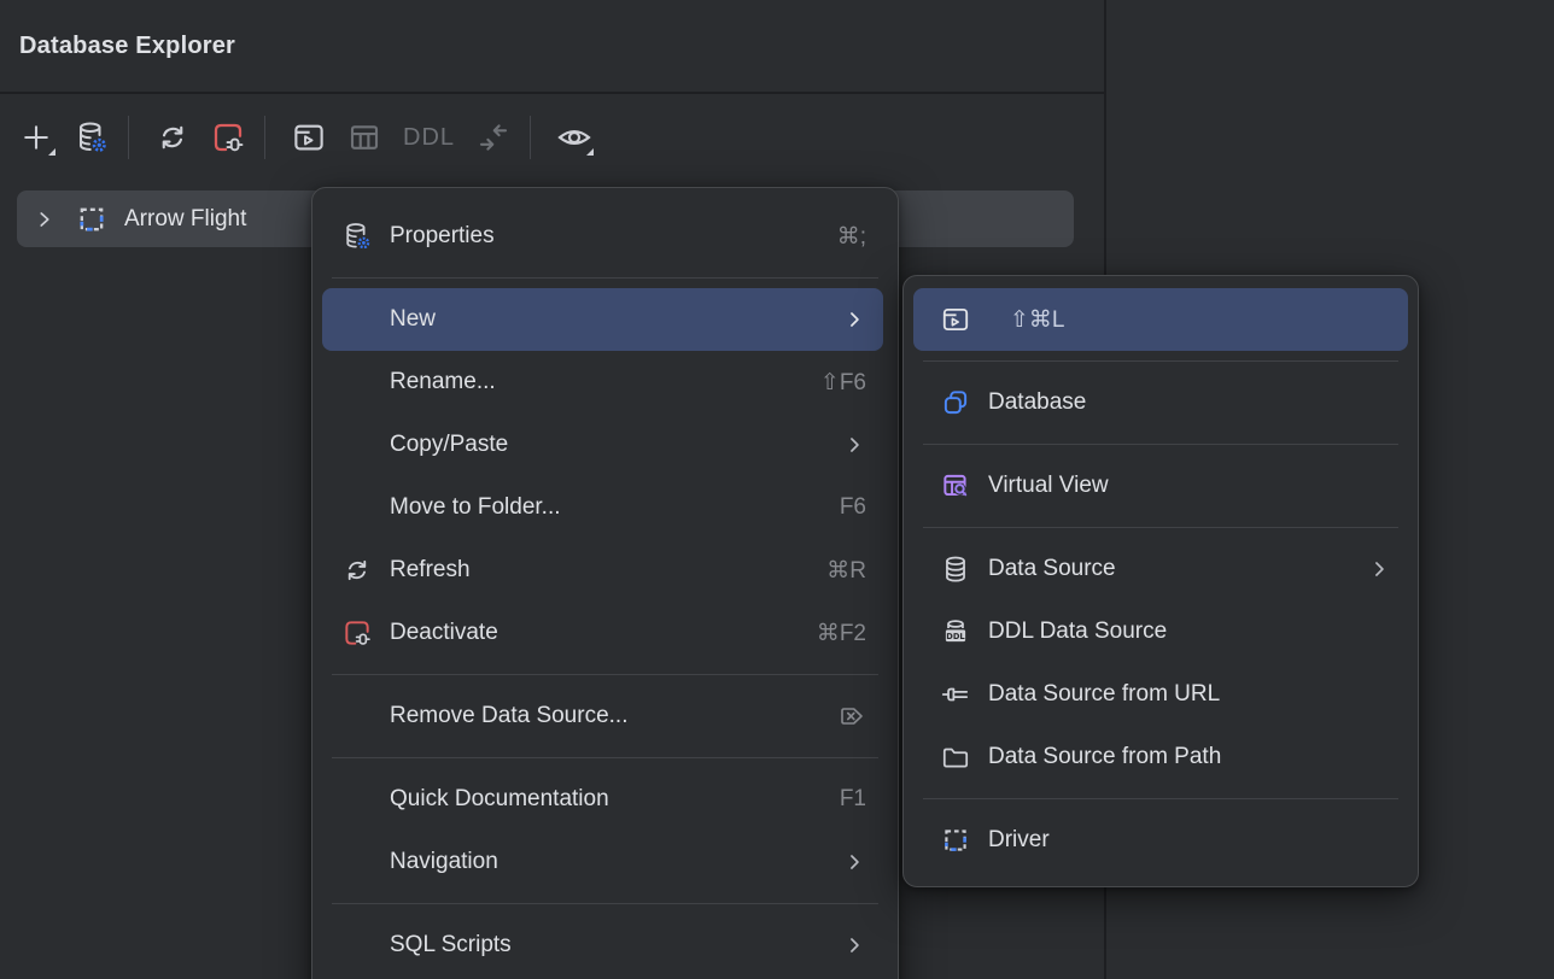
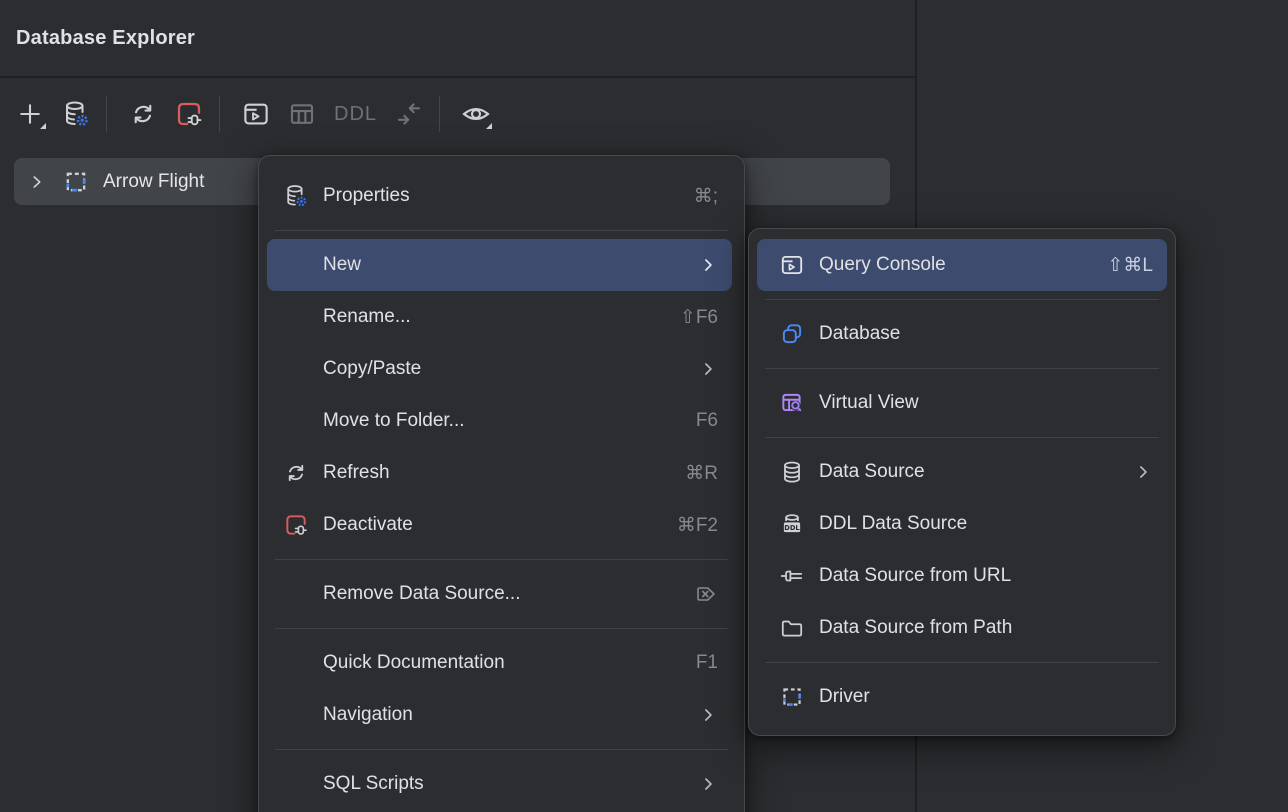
  Database Explorer
  DDL
  Arrow Flight
  Properties
  ⌘;
  New
  Rename...
  ⇧F6
  Copy/Paste
  Move to Folder...
  F6
  Refresh
  ⌘R
  Deactivate
  ⌘F2
  Remove Data Source...
  Quick Documentation
  F1
  Navigation
  SQL Scripts
+ Query Console
  ⇧⌘L
  Database
  Virtual View
  Data Source
  DDL
  DDL Data Source
  Data Source from URL
  Data Source from Path
  Driver
